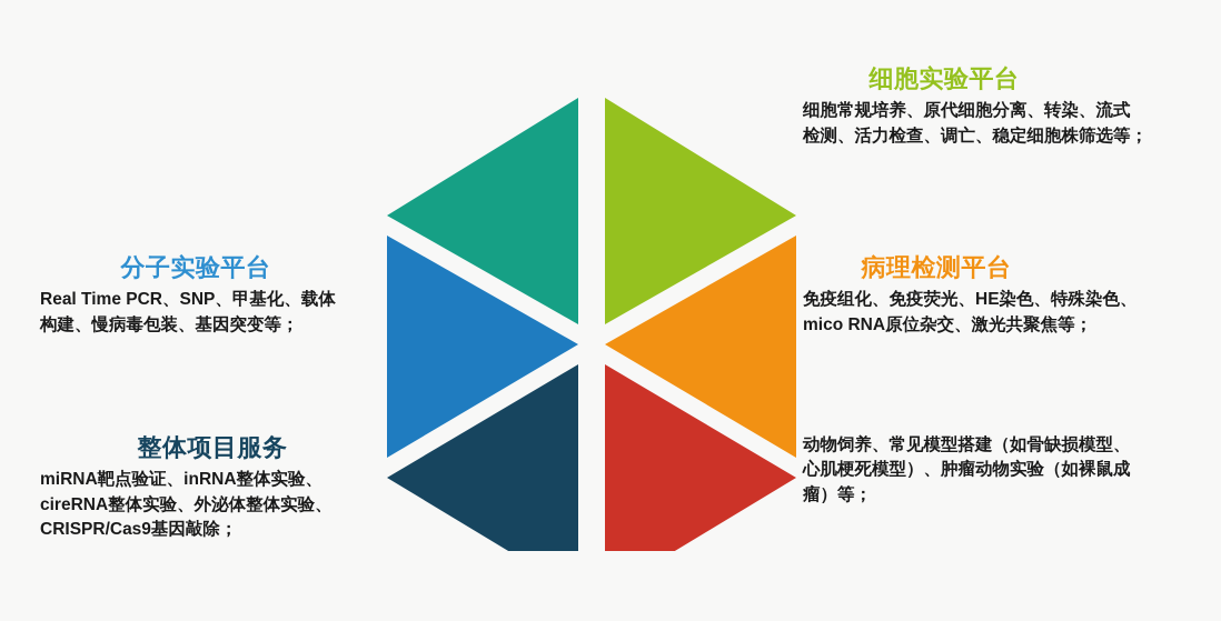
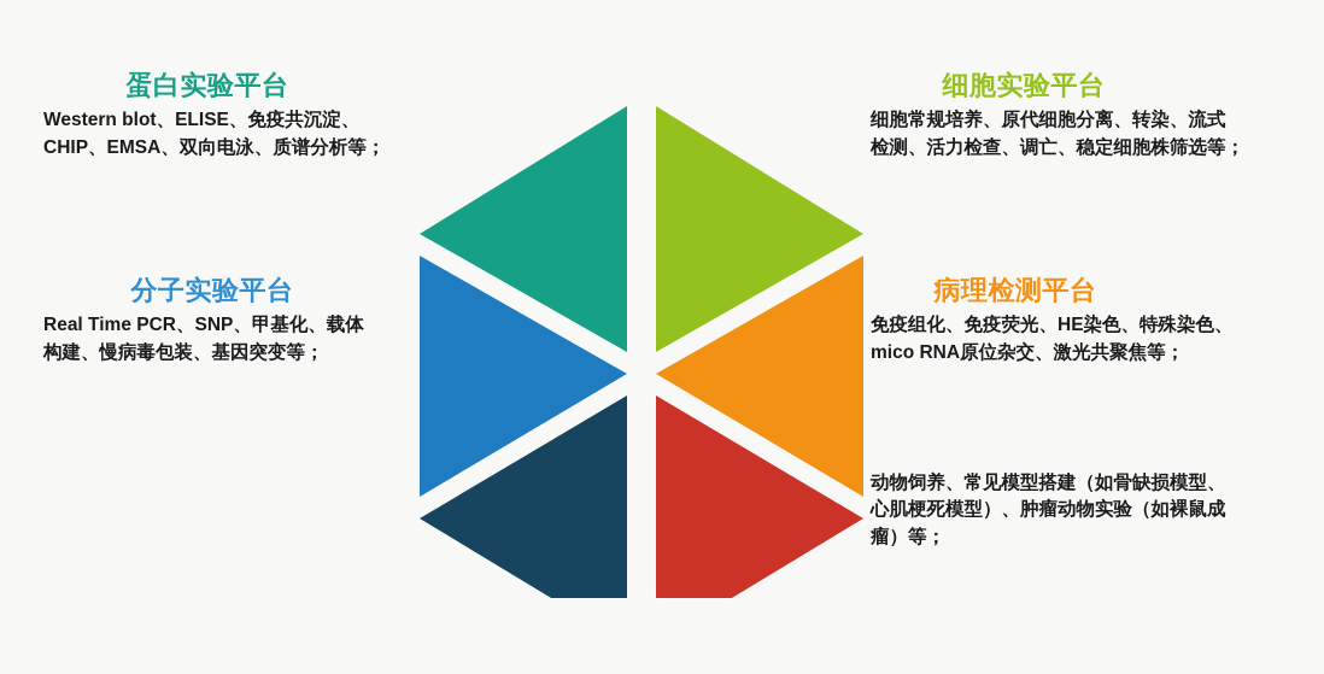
+ 蛋白实验平台
+ Western blot、ELISE、免疫共沉淀、
+ CHIP、EMSA、双向电泳、质谱分析等；
  细胞实验平台
  细胞常规培养、原代细胞分离、转染、流式
  检测、活力检查、调亡、稳定细胞株筛选等；
  分子实验平台
  Real Time PCR、SNP、甲基化、载体
  构建、慢病毒包装、基因突变等；
  病理检测平台
  免疫组化、免疫荧光、HE染色、特殊染色、
  mico RNA原位杂交、激光共聚焦等；
- 整体项目服务
- miRNA靶点验证、inRNA整体实验、
- cireRNA整体实验、外泌体整体实验、
- CRISPR/Cas9基因敲除；
  动物饲养、常见模型搭建（如骨缺损模型、
  心肌梗死模型）、肿瘤动物实验（如裸鼠成
  瘤）等；
